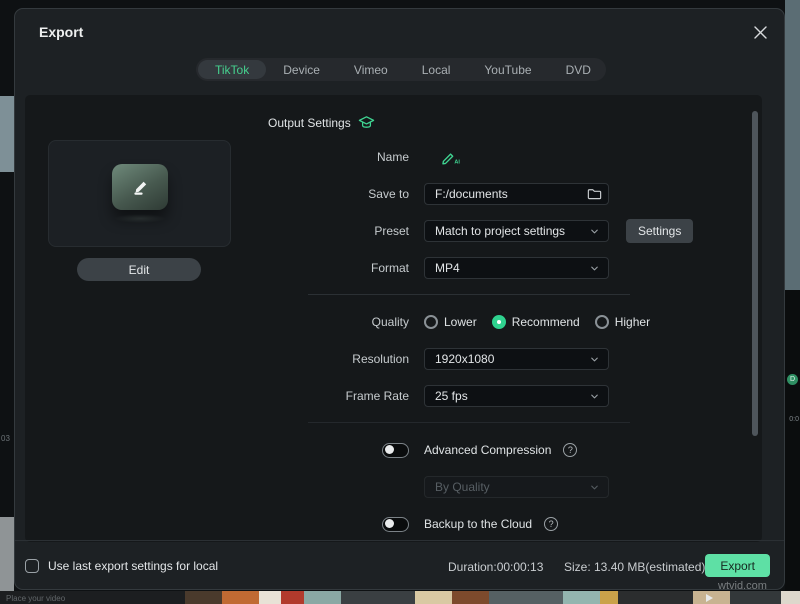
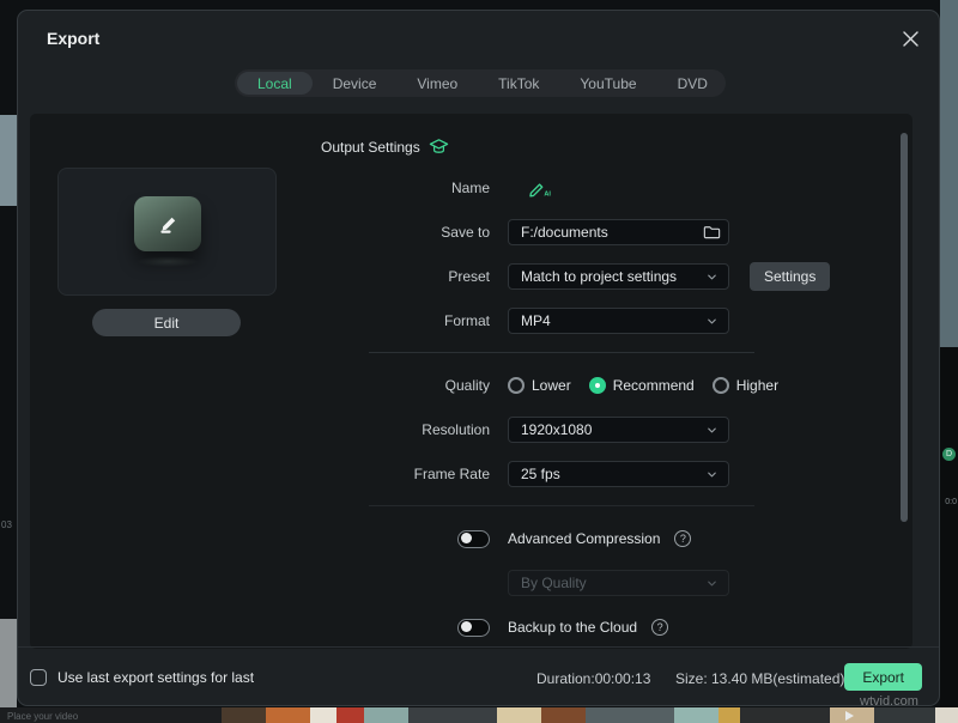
  03
  Place your video
  Export
- TikTok
+ Local
  Device
  Vimeo
- Local
+ TikTok
  YouTube
  DVD
  Edit
  Output Settings
  Name
  Save to
  F:/documents
  Preset
  Match to project settings
  Settings
  Format
  MP4
  Quality
  Lower
  Recommend
  Higher
  Resolution
  1920x1080
  Frame Rate
  25 fps
  Advanced Compression
  ?
  By Quality
  Backup to the Cloud
  ?
- Use last export settings for local
+ Use last export settings for last
  Duration:00:00:13
  Size: 13.40 MB(estimated)
  Export
  wtvid.com
